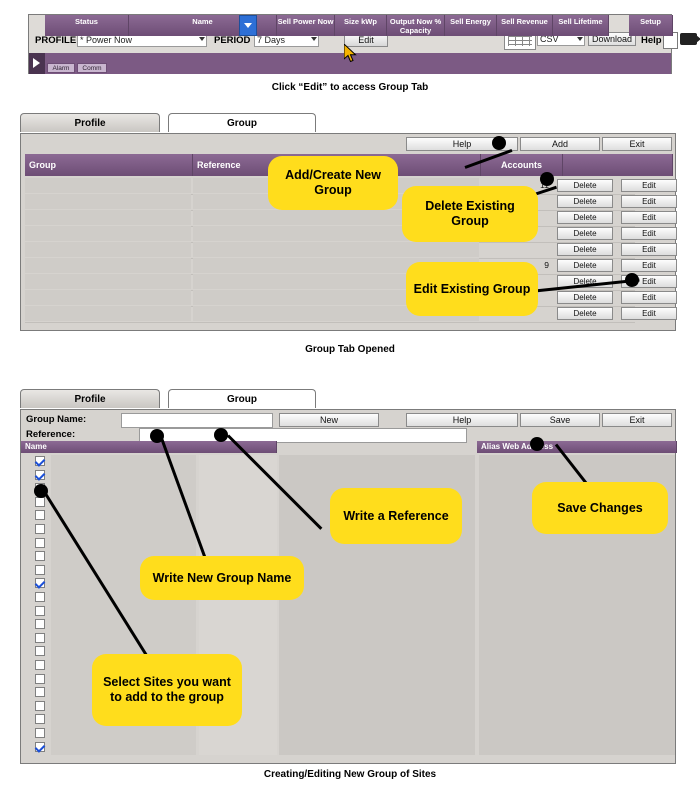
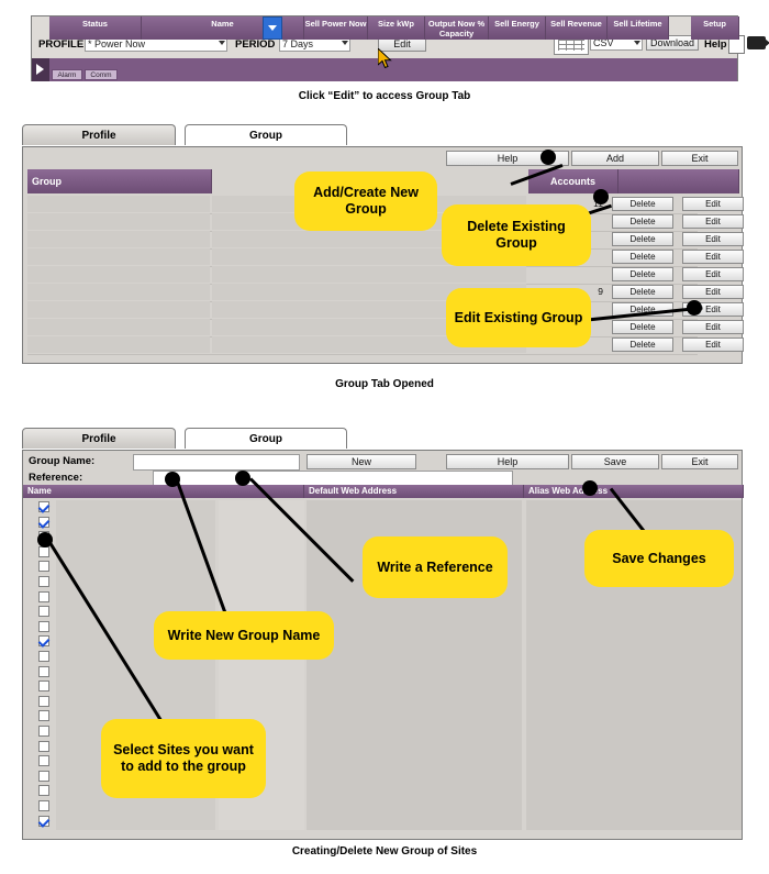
  PROFILE
  * Power Now
  PERIOD
  7 Days
  Edit
  CSV
  Download
  Help
  Status
  Name
  Sell Power Now
  Size kWp
  Output Now % Capacity
  Sell Energy
  Sell Revenue
  Sell Lifetime
  Setup
  Click “Edit” to access Group Tab
  Profile
  Group
  Help
  Add
  Exit
  Group
- Reference
  Accounts
  Delete
  Edit
  Delete
  Edit
  Delete
  Edit
  Delete
  Edit
  Delete
  Edit
  9
  Delete
  Edit
  Delete
  Edit
  Delete
  Edit
  Delete
  Edit
  Add/Create New Group
  Delete Existing Group
  Edit Existing Group
  Group Tab Opened
  Profile
  Group
  Group Name:
  Reference:
  New
  Help
  Save
  Exit
  Name
+ Default Web Address
  Alias Web Adss
  Write a Reference
  Save Changes
  Write New Group Name
  Select Sites you want to add to the group
- Creating/Editing New Group of Sites
+ Creating/Delete New Group of Sites
